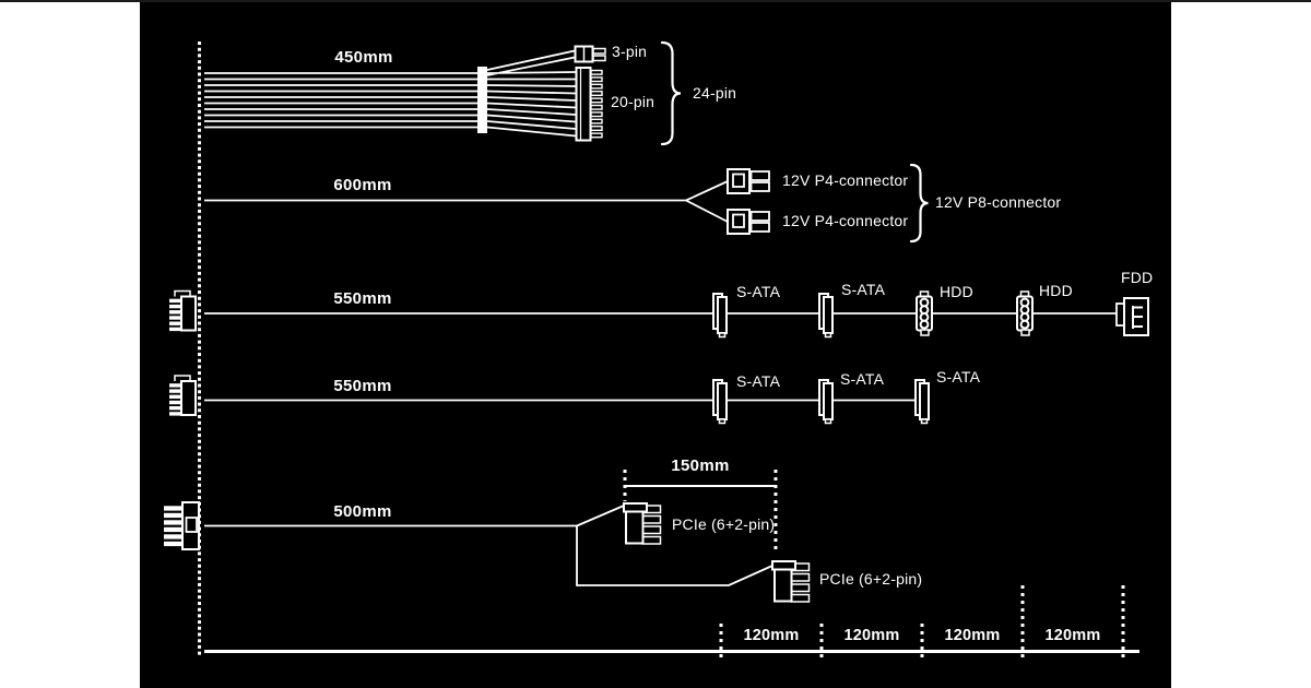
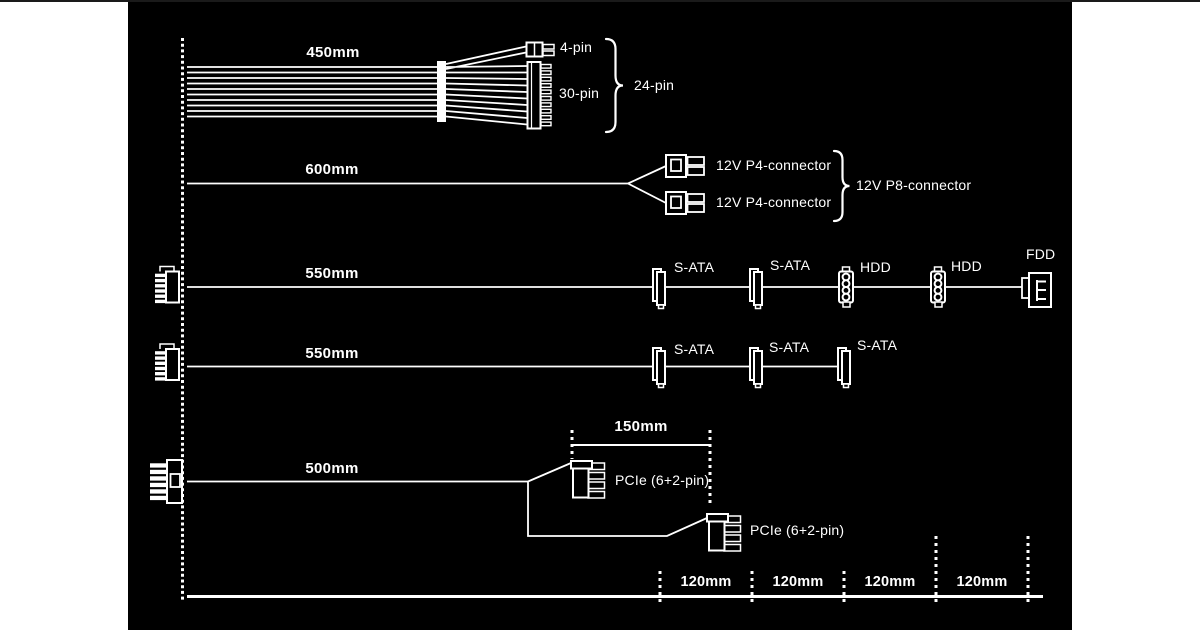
  450mm
  600mm
  550mm
  550mm
  500mm
  150mm
- 3-pin
+ 4-pin
- 20-pin
+ 30-pin
  24-pin
  12V P4-connector
  12V P4-connector
  12V P8-connector
  S-ATA
  S-ATA
  HDD
  HDD
  FDD
  S-ATA
  S-ATA
  S-ATA
  PCIe (6+2-pin)
  PCIe (6+2-pin)
  120mm
  120mm
  120mm
  120mm
